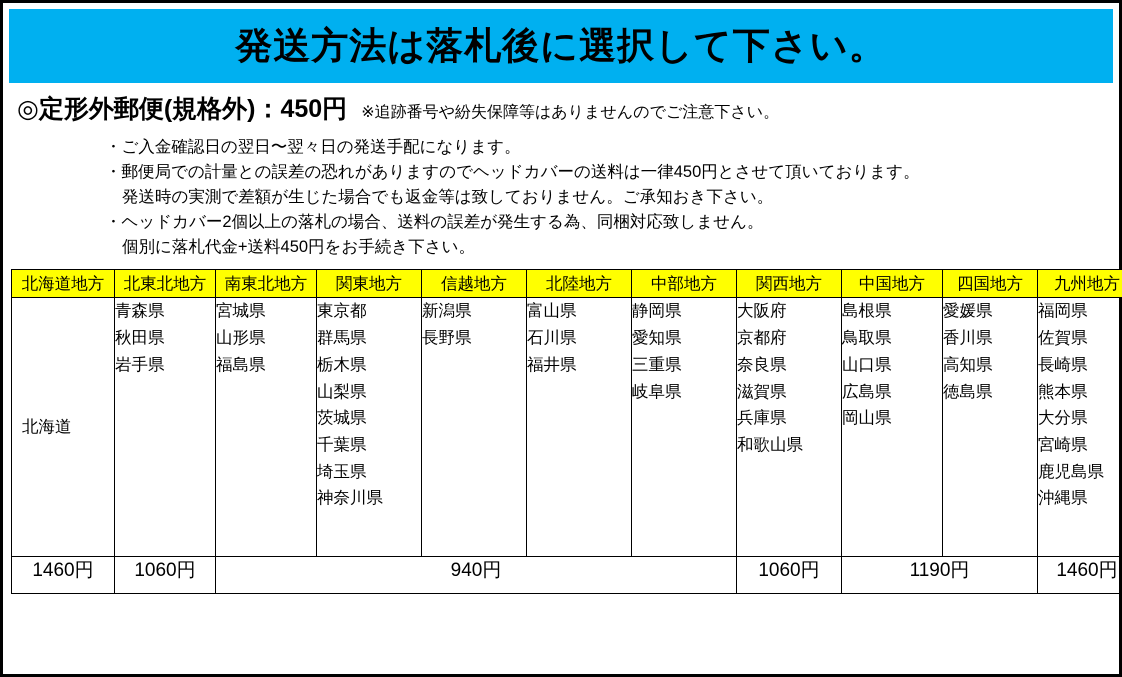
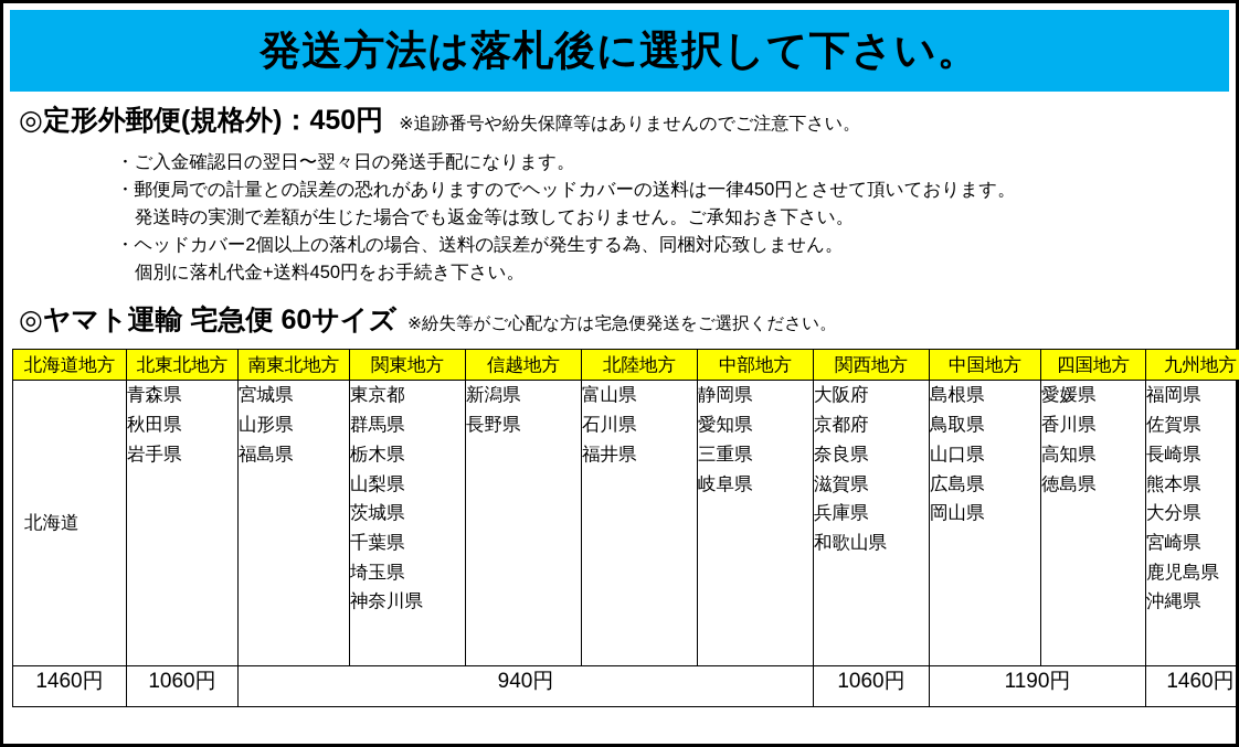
  発送方法は落札後に選択して下さい。
  ◎定形外郵便(規格外)：450円
  ※追跡番号や紛失保障等はありませんのでご注意下さい。
  ・ご入金確認日の翌日〜翌々日の発送手配になります。
  ・郵便局での計量との誤差の恐れがありますのでヘッドカバーの送料は一律450円とさせて頂いております。
  発送時の実測で差額が生じた場合でも返金等は致しておりません。ご承知おき下さい。
  ・ヘッドカバー2個以上の落札の場合、送料の誤差が発生する為、同梱対応致しません。
  個別に落札代金+送料450円をお手続き下さい。
+ ◎ヤマト運輸 宅急便 60サイズ
+ ※紛失等がご心配な方は宅急便発送をご選択ください。
  北海道地方	北東北地方	南東北地方	関東地方	信越地方	北陸地方	中部地方	関西地方	中国地方	四国地方	九州地方
  北海道	青森県秋田県岩手県	宮城県山形県福島県	東京都群馬県栃木県山梨県茨城県千葉県埼玉県神奈川県	新潟県長野県	富山県石川県福井県	静岡県愛知県三重県岐阜県	大阪府京都府奈良県滋賀県兵庫県和歌山県	島根県鳥取県山口県広島県岡山県	愛媛県香川県高知県徳島県	福岡県佐賀県長崎県熊本県大分県宮崎県鹿児島県沖縄県
  1460円	1060円	940円	1060円	1190円	1460円
